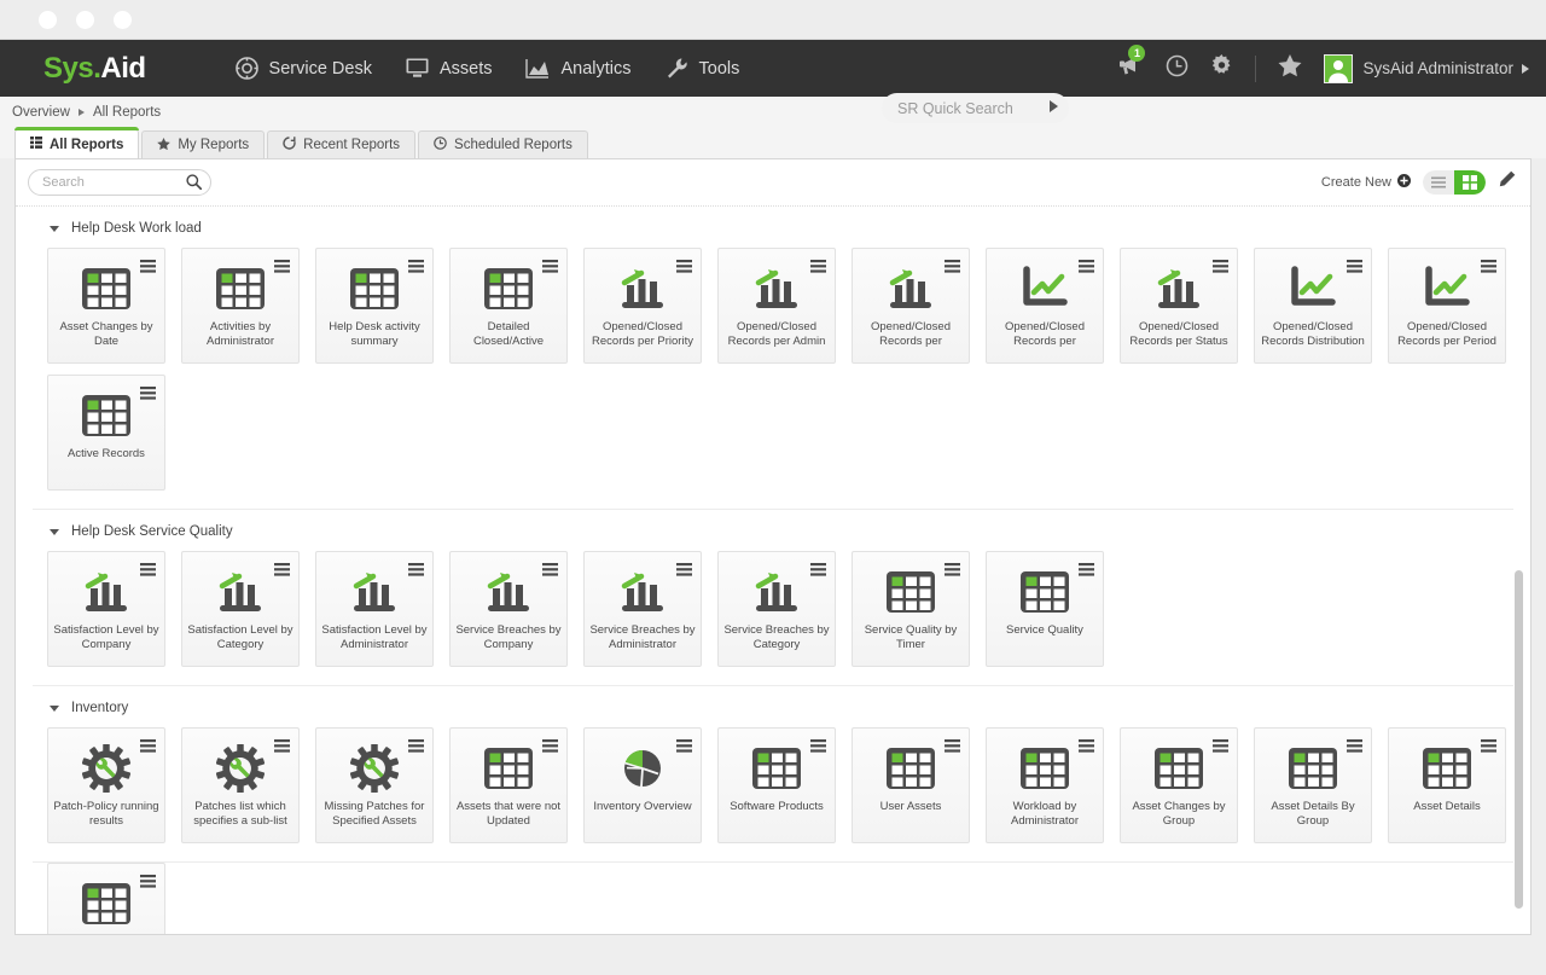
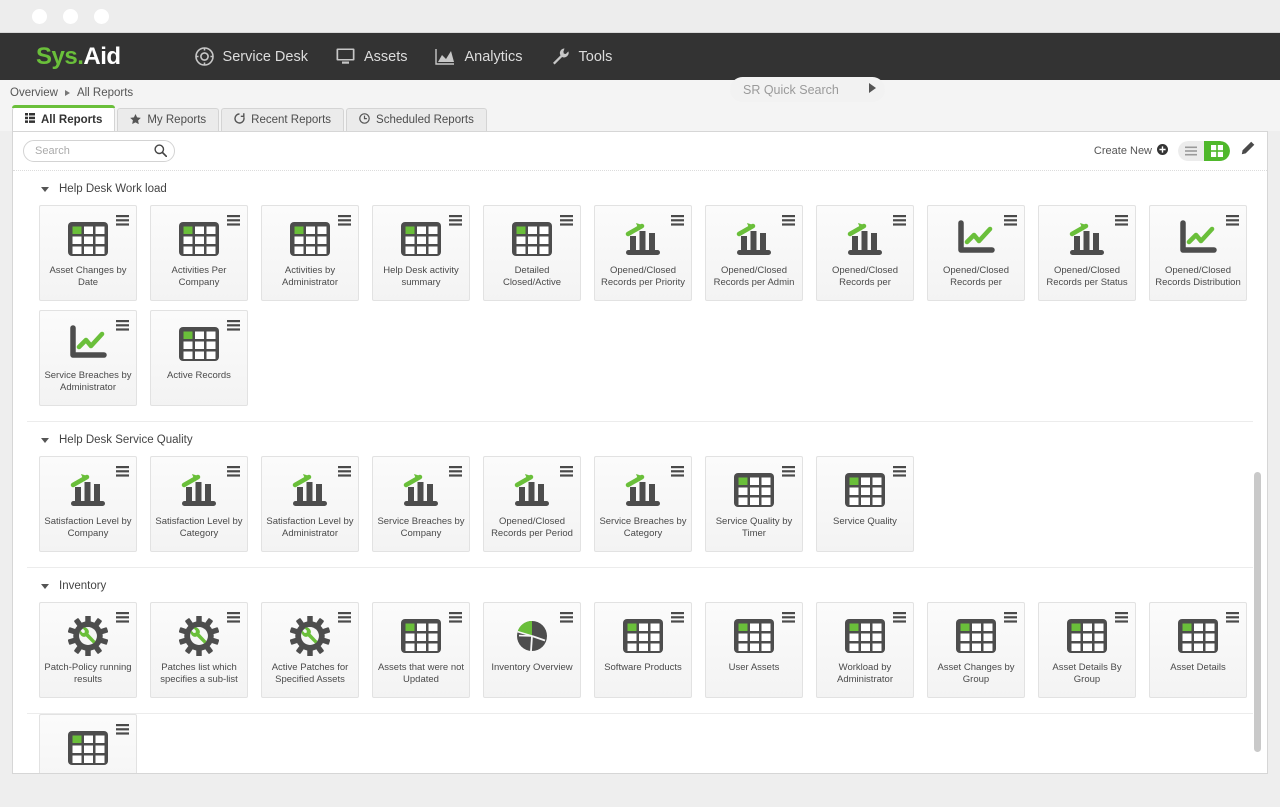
  Sys.Aid
  Service Desk
  Assets
  Analytics
  Tools
  SR Quick Search
- 1
- SysAid Administrator
  Overview
  All Reports
  All Reports
  My Reports
  Recent Reports
  Scheduled Reports
  Search
  Create New
  Help Desk Work load
  Asset Changes by Date
+ Activities Per Company
  Activities by Administrator
  Help Desk activity summary
  Opened/Closed Records per Priority
  Opened/Closed Records per Admin
  Opened/Closed Records per
  Opened/Closed Records per
  Opened/Closed Records per Status
  Opened/Closed Records Distribution
- Opened/Closed Records per Period
+ Service Breaches by Administrator
  Active Records
  Help Desk Service Quality
  Satisfaction Level by Company
  Satisfaction Level by Category
  Satisfaction Level by Administrator
  Service Breaches by Company
- Service Breaches by Administrator
+ Opened/Closed Records per Period
  Service Breaches by Category
  Service Quality by Timer
  Service Quality
  Inventory
  Patch-Policy running results
  Patches list which specifies a sub-list
- Missing Patches for Specified Assets
+ Active Patches for Specified Assets
  Assets that were not Updated
  Inventory Overview
  Software Products
  User Assets
  Workload by Administrator
  Asset Changes by Group
  Asset Details By Group
  Asset Details
